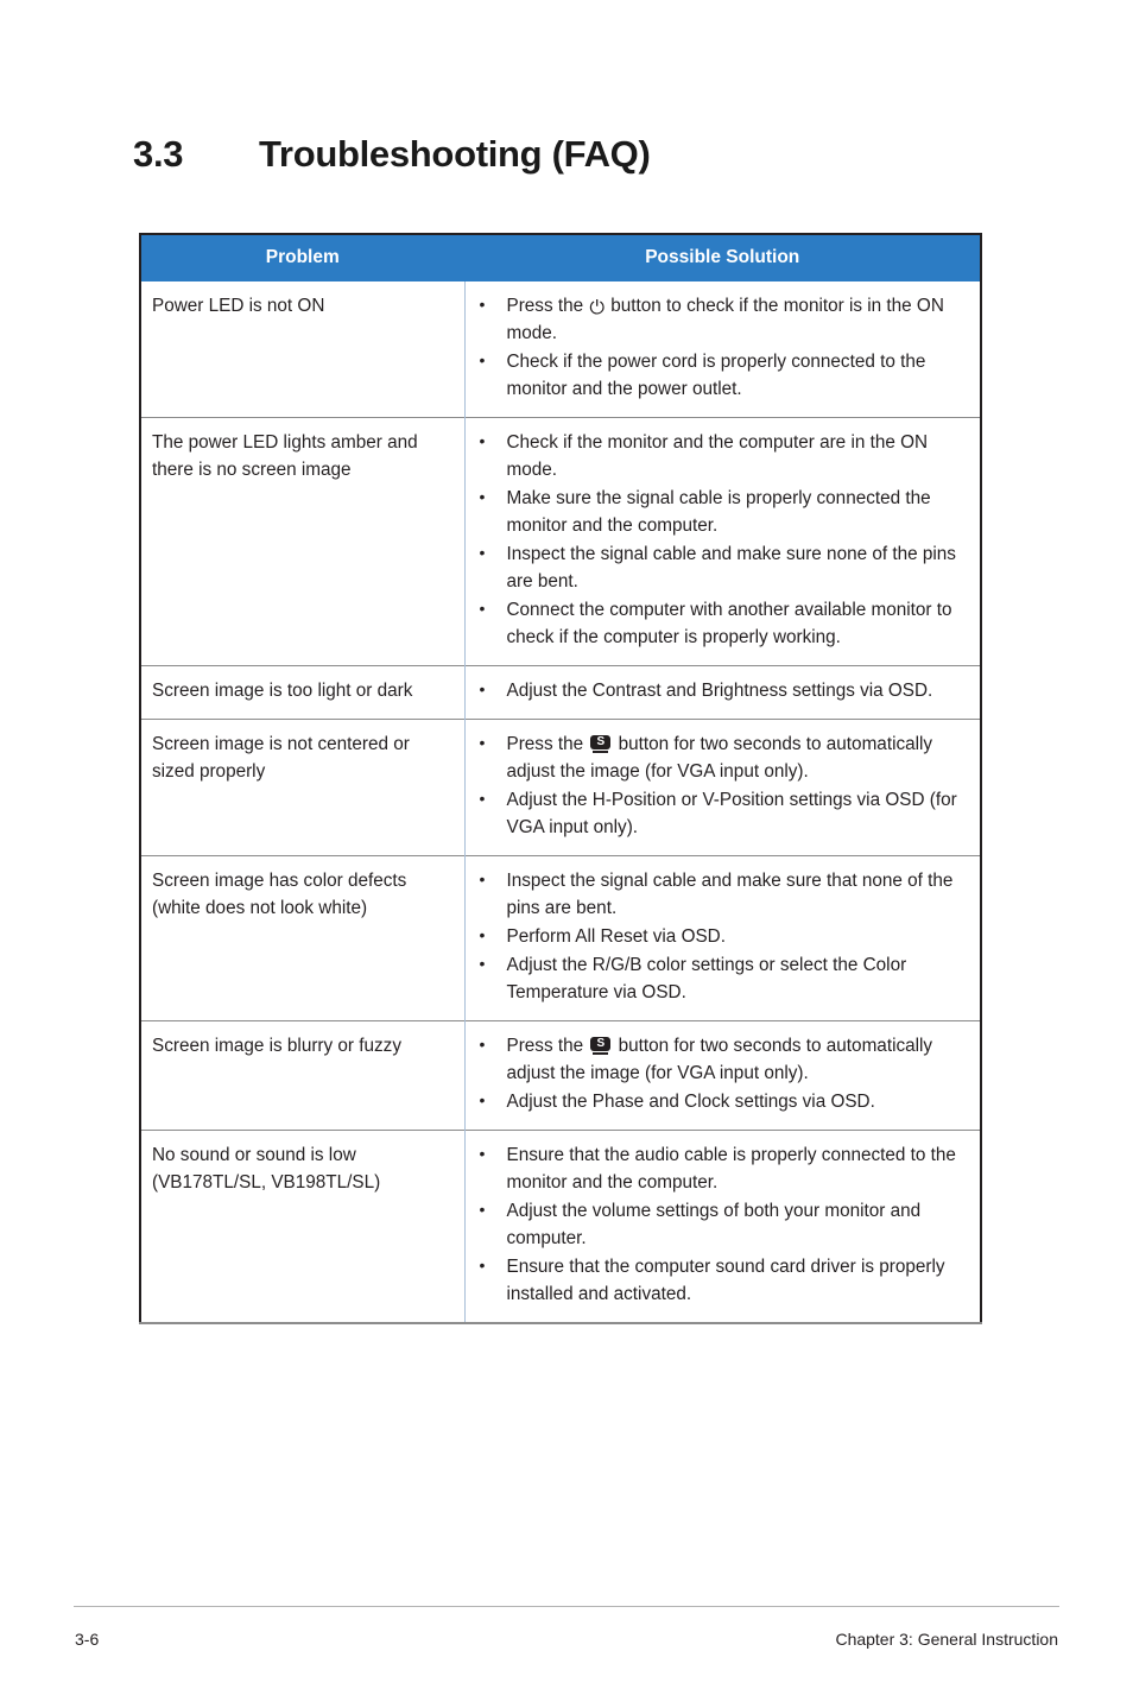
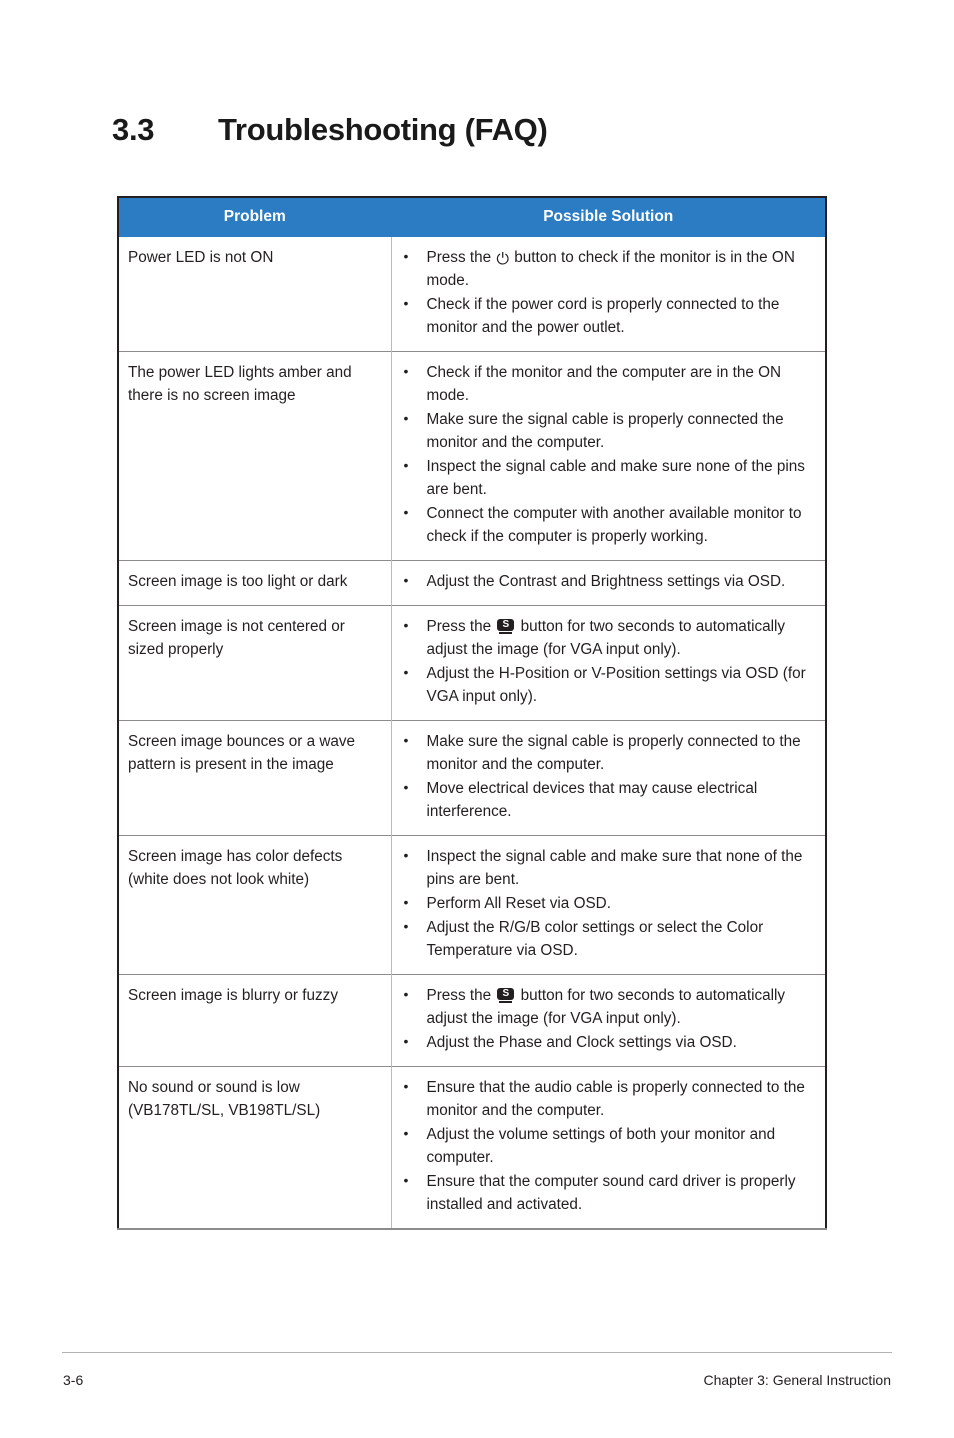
  3.3
  Troubleshooting (FAQ)
  Problem	Possible Solution
  Power LED is not ON	Press the ⏻ button to check if the monitor is in the ON mode.Check if the power cord is properly connected to the monitor and the power outlet.
  The power LED lights amber and there is no screen image	Check if the monitor and the computer are in the ON mode.Make sure the signal cable is properly connected the monitor and the computer.Inspect the signal cable and make sure none of the pins are bent.Connect the computer with another available monitor to check if the computer is properly working.
  Screen image is too light or dark	Adjust the Contrast and Brightness settings via OSD.
  Screen image is not centered or sized properly	Press the S button for two seconds to automatically adjust the image (for VGA input only).Adjust the H-Position or V-Position settings via OSD (for VGA input only).
+ Screen image bounces or a wave pattern is present in the image	Make sure the signal cable is properly connected to the monitor and the computer.Move electrical devices that may cause electrical interference.
  Screen image has color defects (white does not look white)	Inspect the signal cable and make sure that none of the pins are bent.Perform All Reset via OSD.Adjust the R/G/B color settings or select the Color Temperature via OSD.
  Screen image is blurry or fuzzy	Press the S button for two seconds to automatically adjust the image (for VGA input only).Adjust the Phase and Clock settings via OSD.
  No sound or sound is low (VB178TL/SL, VB198TL/SL)	Ensure that the audio cable is properly connected to the monitor and the computer.Adjust the volume settings of both your monitor and computer.Ensure that the computer sound card driver is properly installed and activated.
  3-6
  Chapter 3: General Instruction
